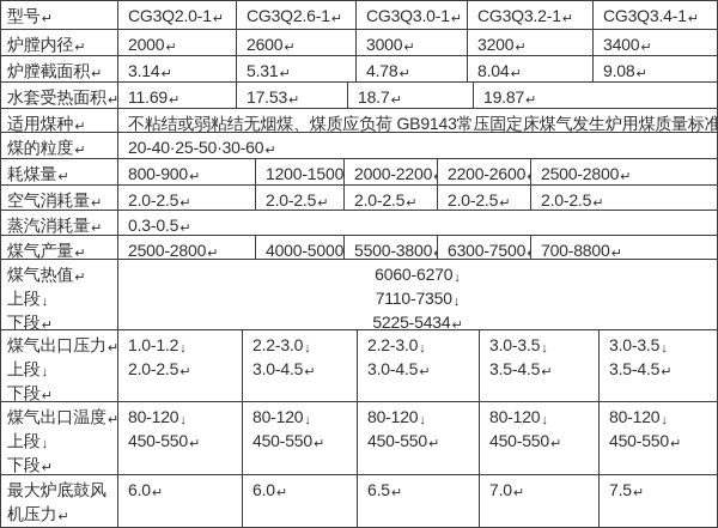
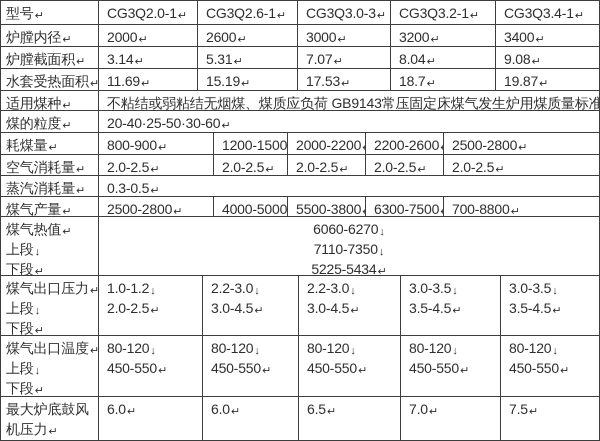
  型号↵
  CG3Q2.0-1↵
  CG3Q2.6-1↵
- CG3Q3.0-1↵
+ CG3Q3.0-3↵
  CG3Q3.2-1↵
  CG3Q3.4-1↵
  炉膛内径↵
  2000↵
  2600↵
  3000↵
  3200↵
  3400↵
  炉膛截面积↵
  3.14↵
  5.31↵
- 4.78↵
+ 7.07↵
  8.04↵
  9.08↵
  水套受热面积↵
  11.69↵
+ 15.19↵
  17.53↵
  18.7↵
  19.87↵
  适用煤种↵
  不粘结或弱粘结无烟煤、煤质应负荷 GB9143常压固定床煤气发生炉用煤质量标准
  煤的粒度↵
  20-40·25-50·30-60↵
  耗煤量↵
  800-900↵
  1200-1500
  2000-2200
  2200-2600
  2500-2800↵
  空气消耗量↵
  2.0-2.5↵
  2.0-2.5↵
  2.0-2.5↵
  2.0-2.5↵
  2.0-2.5↵
  蒸汽消耗量↵
  0.3-0.5↵
  煤气产量↵
  2500-2800↵
  4000-5000
  5500-3800
  6300-7500
  700-8800↵
  煤气热值↵
  上段↓
  下段↵
  6060-6270↓
  7110-7350↓
  5225-5434↵
  煤气出口压力↵
  上段↓
  下段↵
  1.0-1.2↓
  2.0-2.5↵
  2.2-3.0↓
  3.0-4.5↵
  2.2-3.0↓
  3.0-4.5↵
  3.0-3.5↓
  3.5-4.5↵
  3.0-3.5↓
  3.5-4.5↵
  煤气出口温度↵
  上段↓
  下段↵
  80-120↓
  450-550↵
  80-120↓
  450-550↵
  80-120↓
  450-550↵
  80-120↓
  450-550↵
  80-120↓
  450-550↵
  最大炉底鼓风
  机压力↵
  6.0↵
  6.0↵
  6.5↵
  7.0↵
  7.5↵
